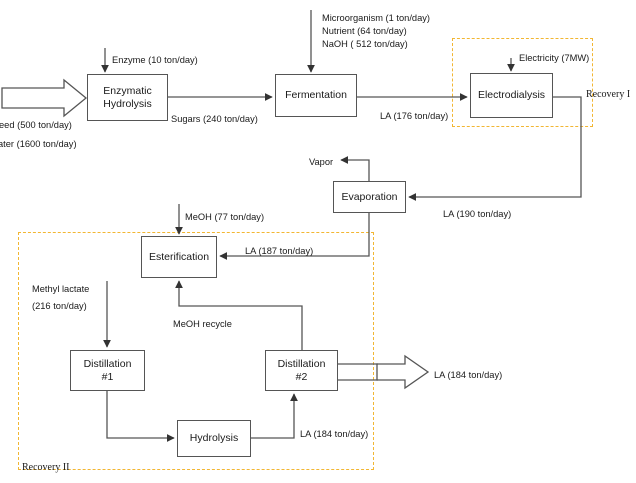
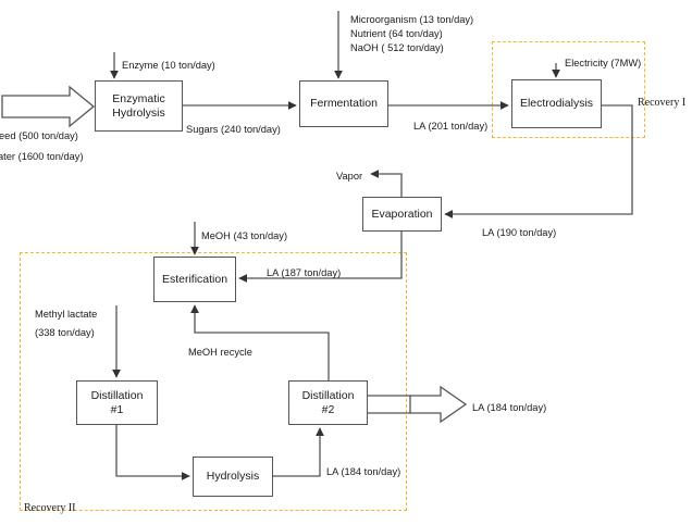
  Enzymatic
  Hydrolysis
  Fermentation
  Electrodialysis
  Evaporation
  Esterification
  Distillation
  #1
  Distillation
  #2
  Hydrolysis
  eed (500 ton/day)
  ater (1600 ton/day)
  Enzyme (10 ton/day)
- Microorganism (1 ton/day)
+ Microorganism (13 ton/day)
  Nutrient (64 ton/day)
  NaOH ( 512 ton/day)
  Sugars (240 ton/day)
- LA (176 ton/day)
+ LA (201 ton/day)
  Electricity (7MW)
  Vapor
  LA (190 ton/day)
- MeOH (77 ton/day)
+ MeOH (43 ton/day)
  LA (187 ton/day)
  Methyl lactate
- (216 ton/day)
+ (338 ton/day)
  MeOH recycle
  LA (184 ton/day)
  LA (184 ton/day)
  Recovery I
  Recovery II
